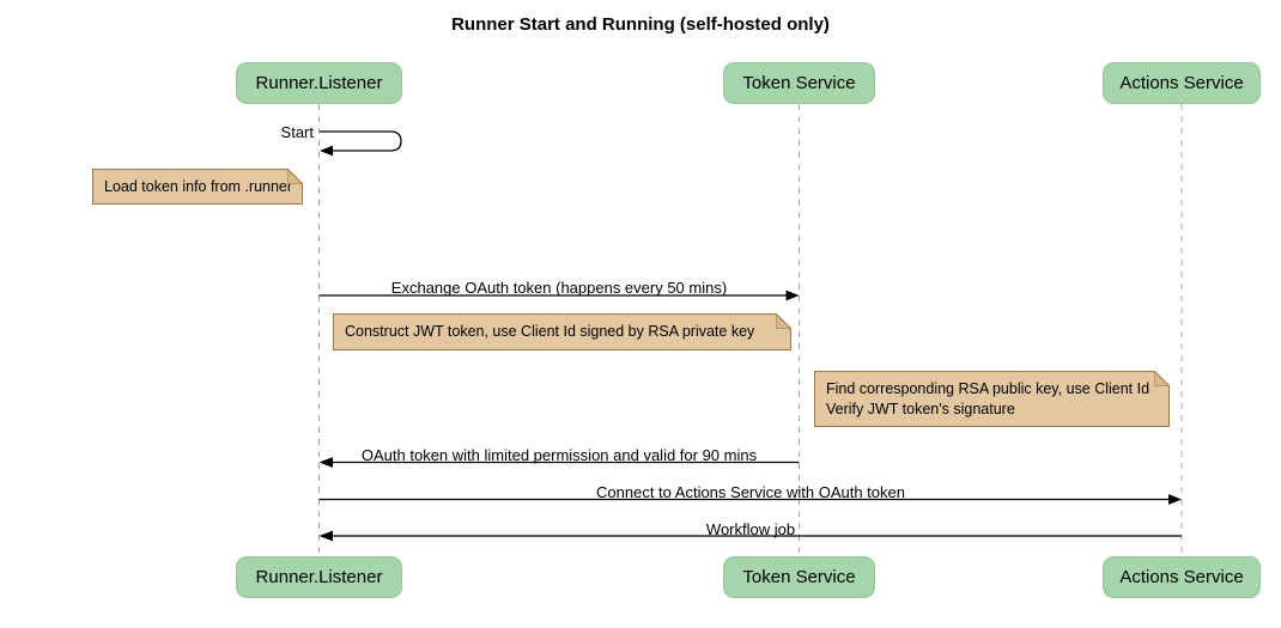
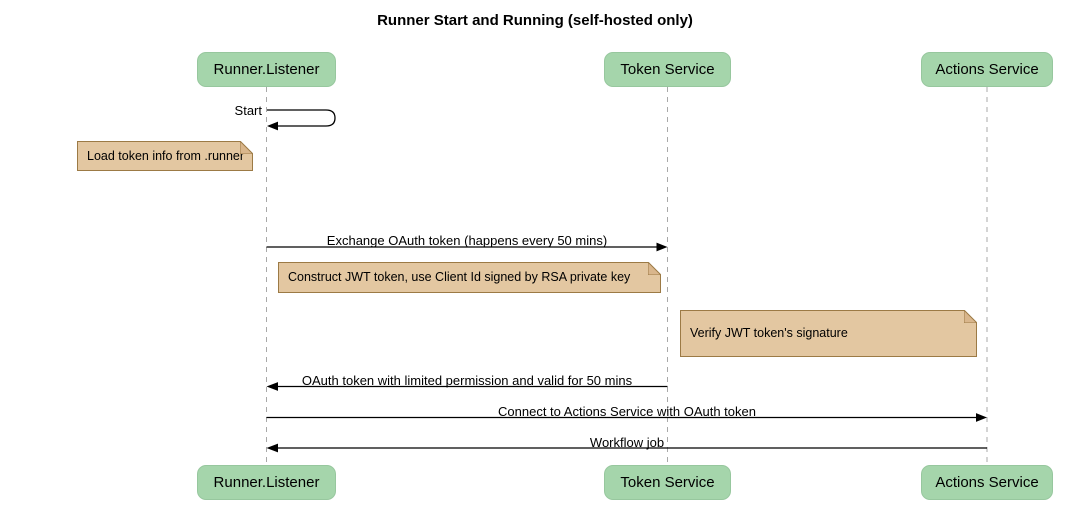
  Runner Start and Running (self-hosted only)
  Runner.Listener
  Token Service
  Actions Service
  Runner.Listener
  Token Service
  Actions Service
  Start
  Exchange OAuth token (happens every 50 mins)
- OAuth token with limited permission and valid for 90 mins
+ OAuth token with limited permission and valid for 50 mins
  Connect to Actions Service with OAuth token
  Workflow job
  Load token info from .runner
  Construct JWT token, use Client Id signed by RSA private key
- Find corresponding RSA public key, use Client Id
  Verify JWT token's signature
